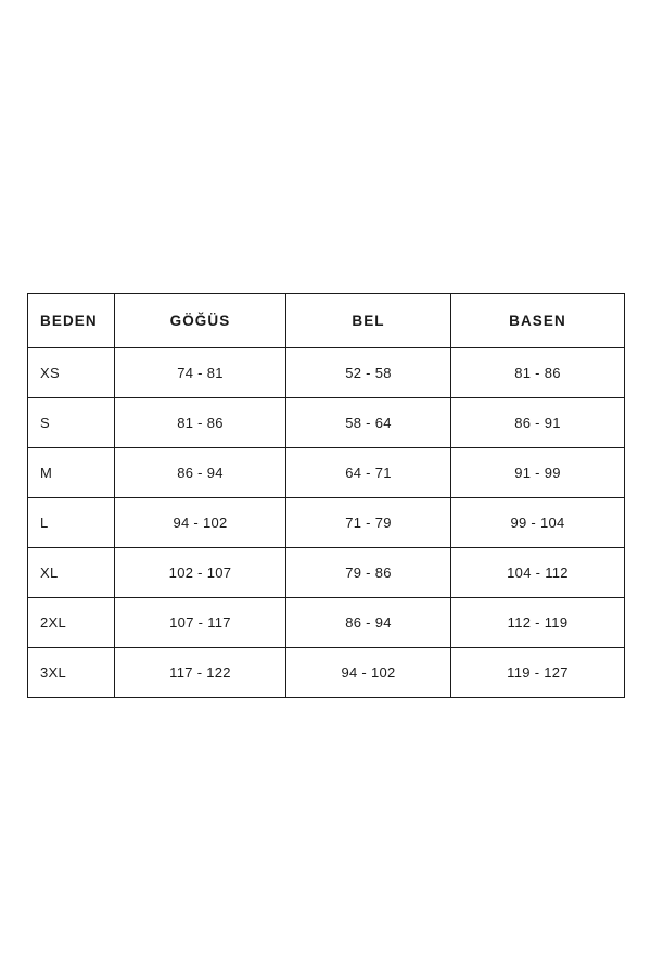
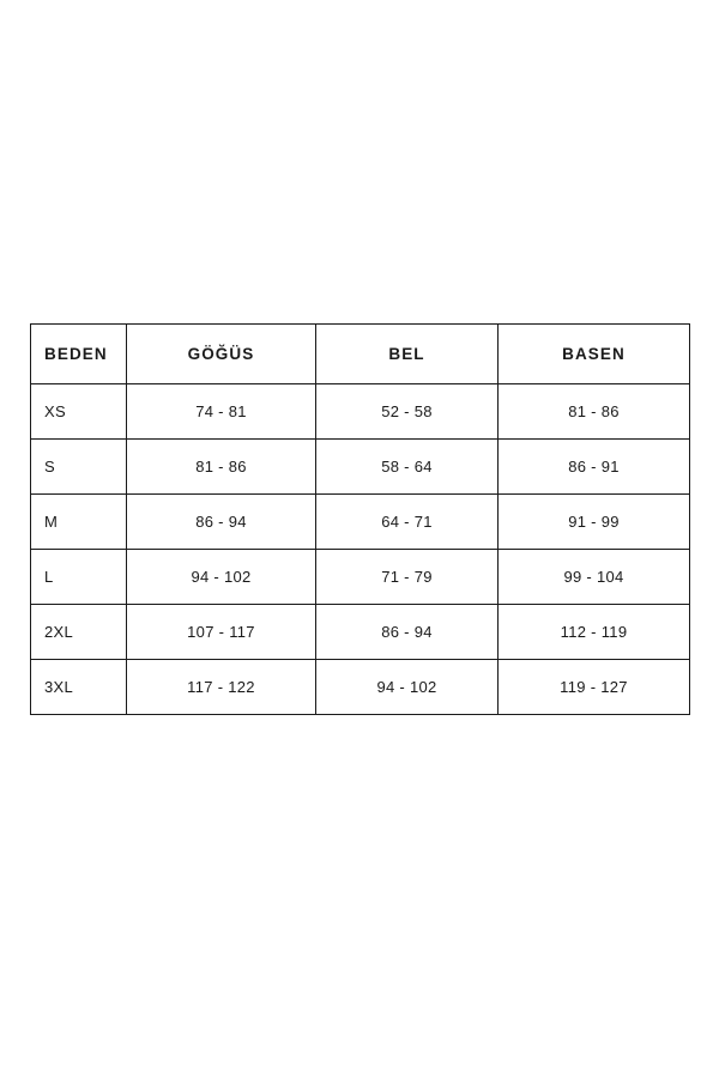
  BEDEN	GÖĞÜS	BEL	BASEN
  XS	74 - 81	52 - 58	81 - 86
  S	81 - 86	58 - 64	86 - 91
  M	86 - 94	64 - 71	91 - 99
  L	94 - 102	71 - 79	99 - 104
- XL	102 - 107	79 - 86	104 - 112
  2XL	107 - 117	86 - 94	112 - 119
  3XL	117 - 122	94 - 102	119 - 127
